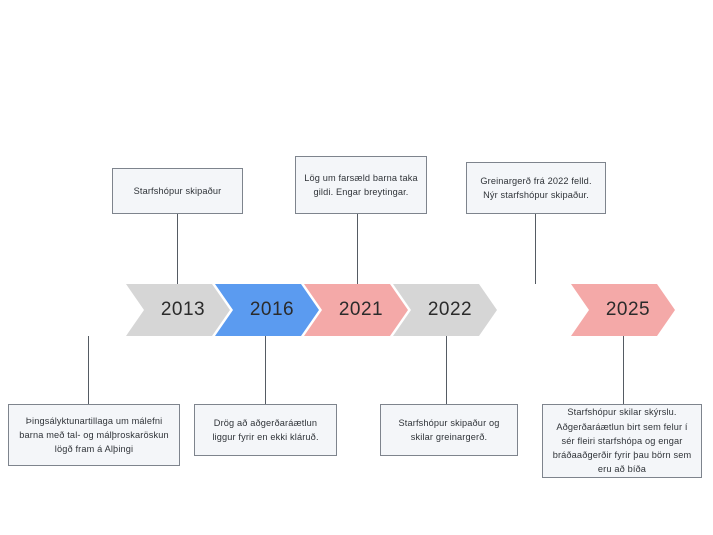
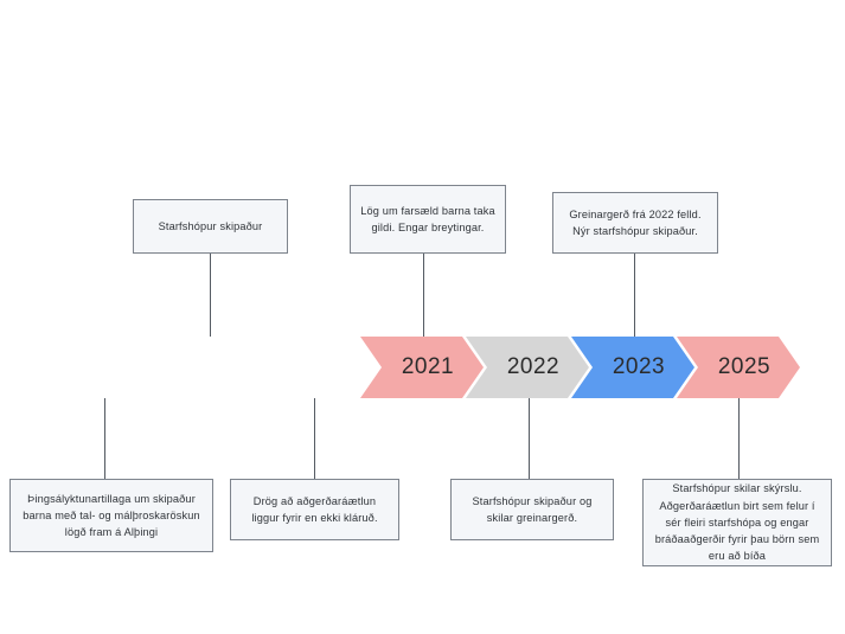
- 2013
- 2016
  2021
  2022
+ 2023
  2025
- Þingsályktunartillaga um málefni barna með tal- og málþroskaröskun lögð fram á Alþingi
+ Þingsályktunartillaga um skipaður barna með tal- og málþroskaröskun lögð fram á Alþingi
  Starfshópur skipaður
  Drög að aðgerðaráætlun liggur fyrir en ekki kláruð.
  Lög um farsæld barna taka gildi. Engar breytingar.
  Starfshópur skipaður og skilar greinargerð.
  Greinargerð frá 2022 felld. Nýr starfshópur skipaður.
  Starfshópur skilar skýrslu. Aðgerðaráætlun birt sem felur í sér fleiri starfshópa og engar bráðaaðgerðir fyrir þau börn sem eru að bíða
